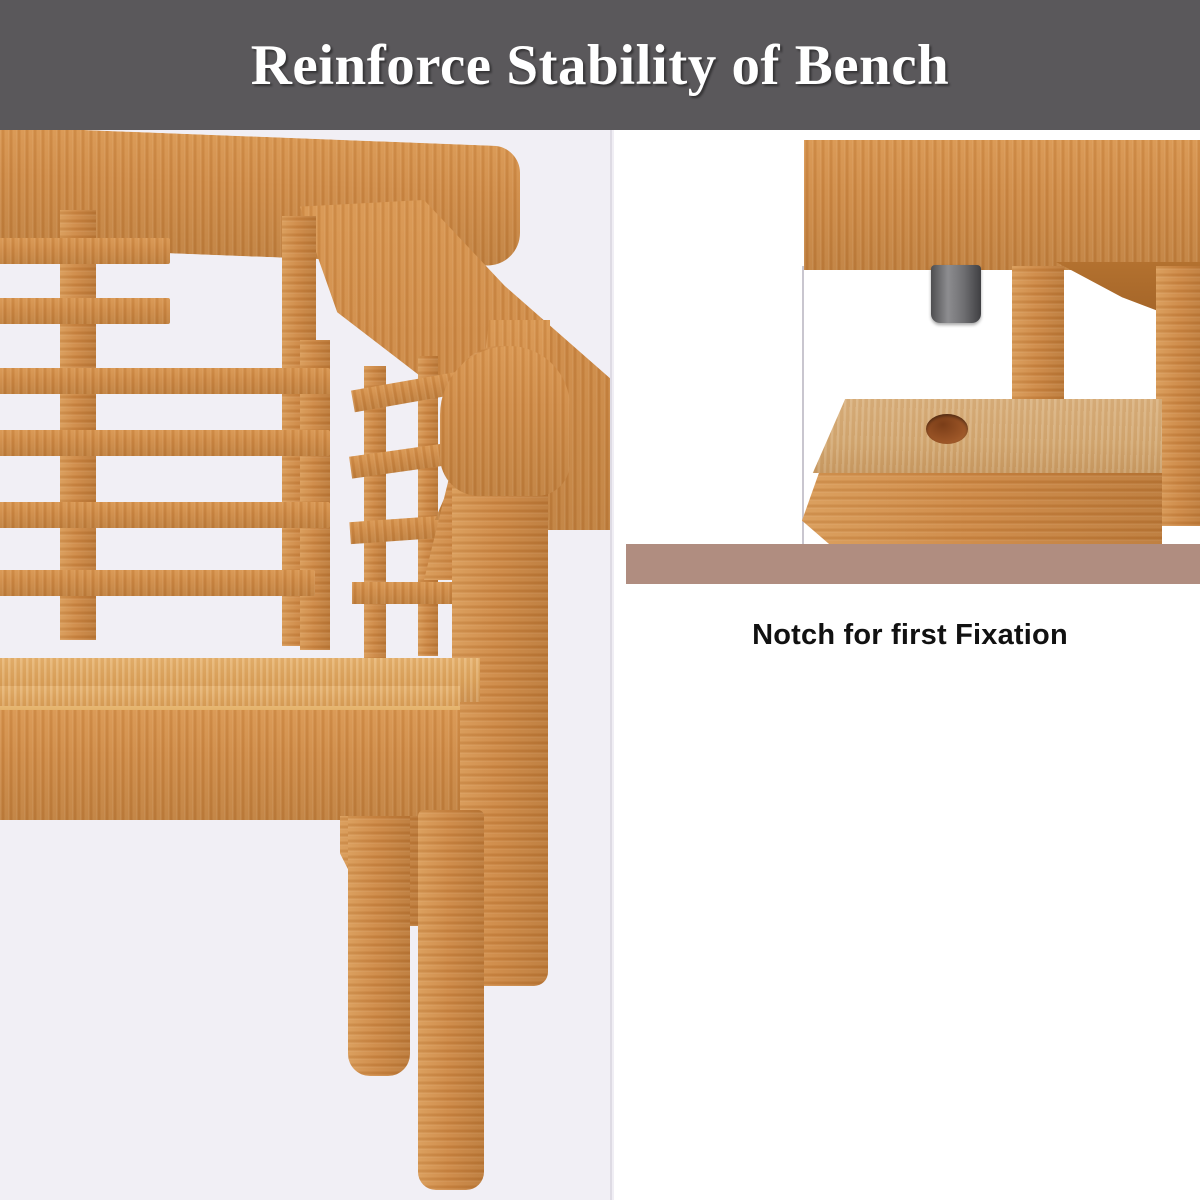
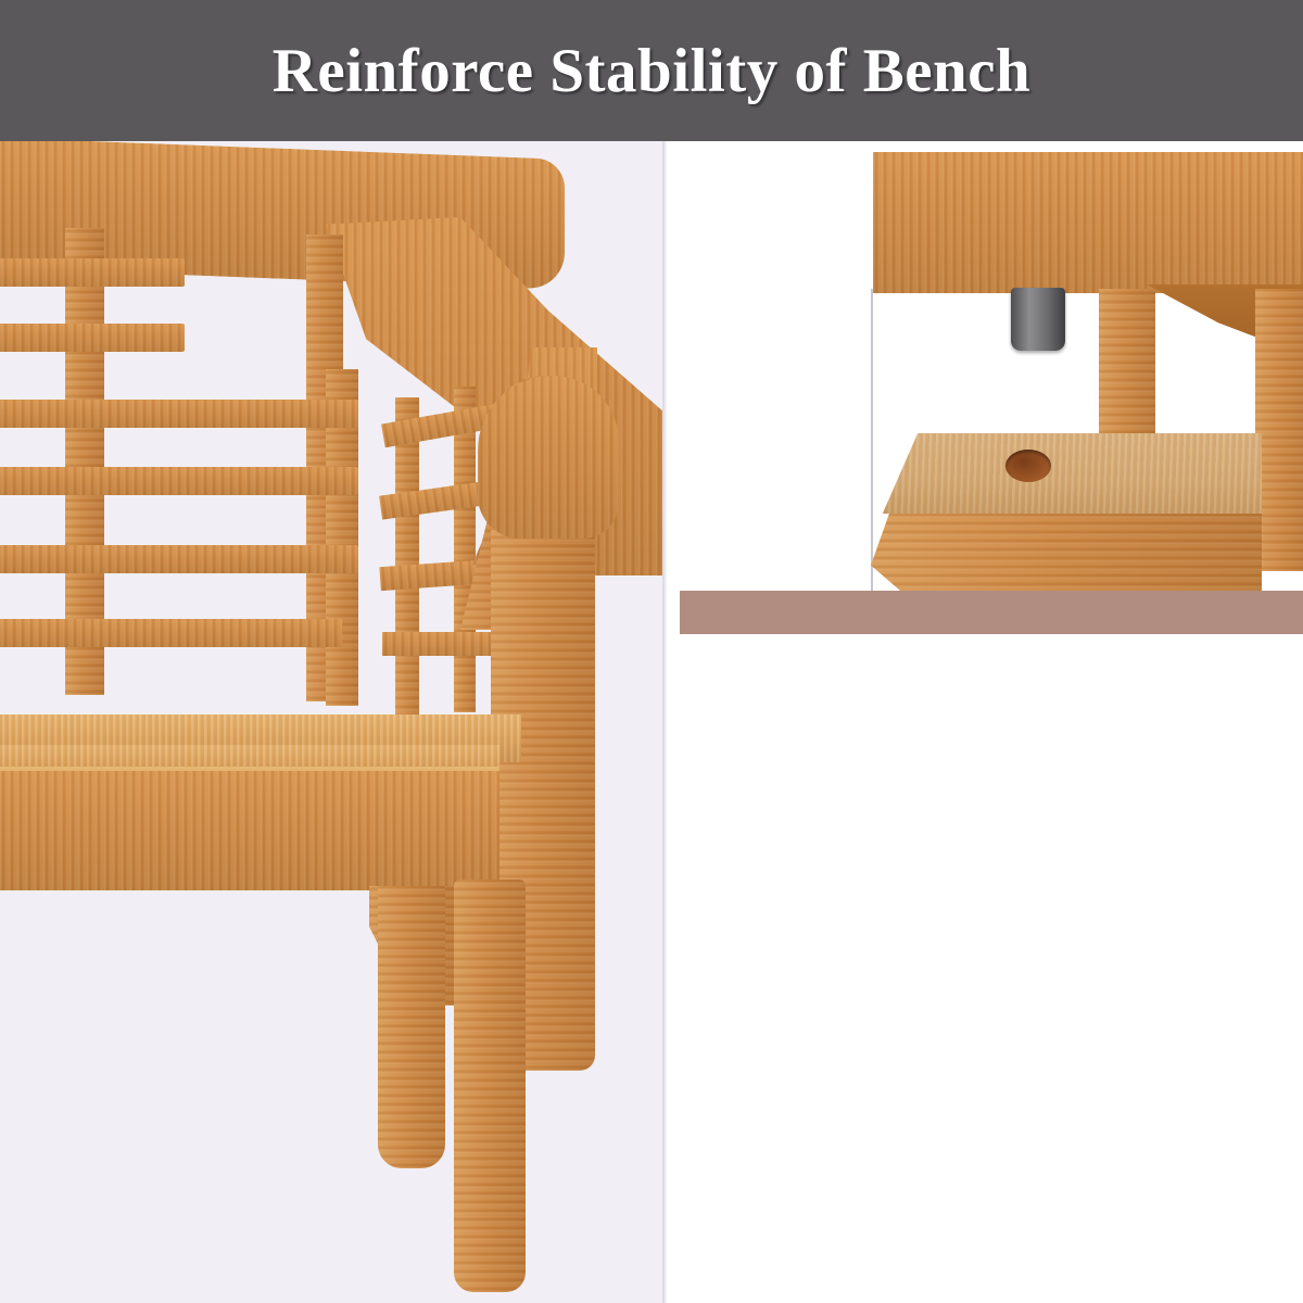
  Reinforce Stability of Bench
- Notch for first Fixation
